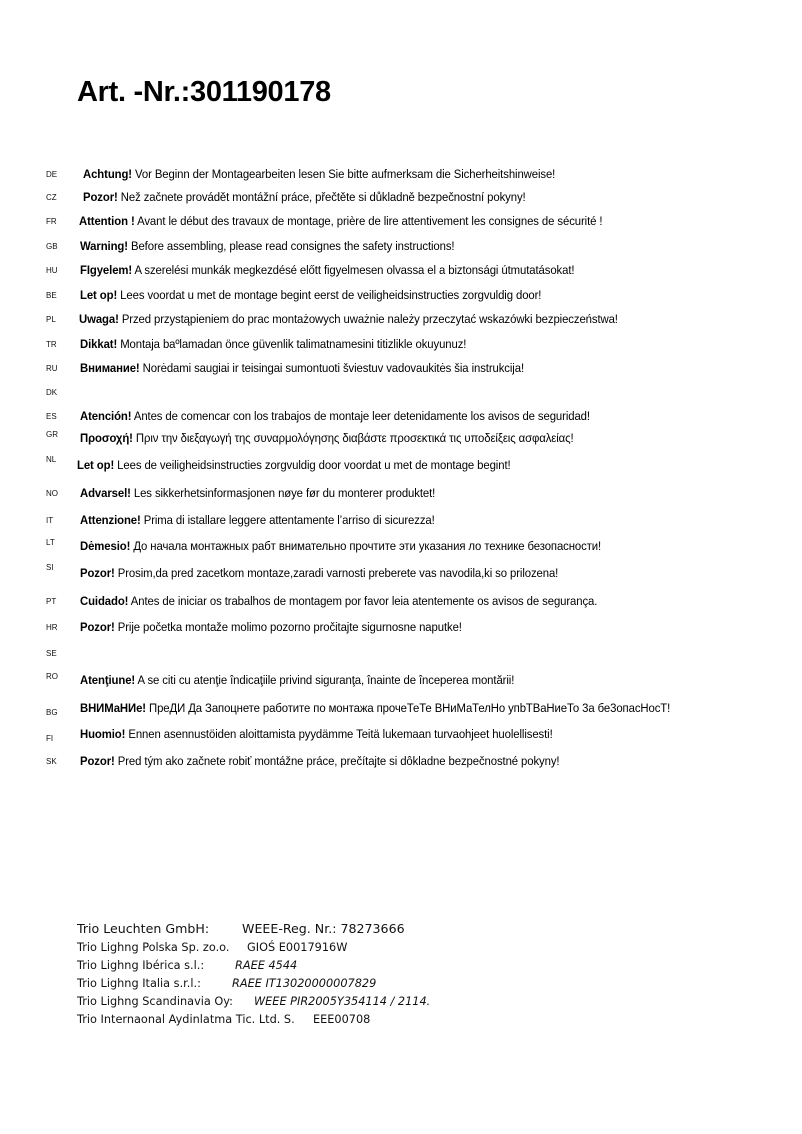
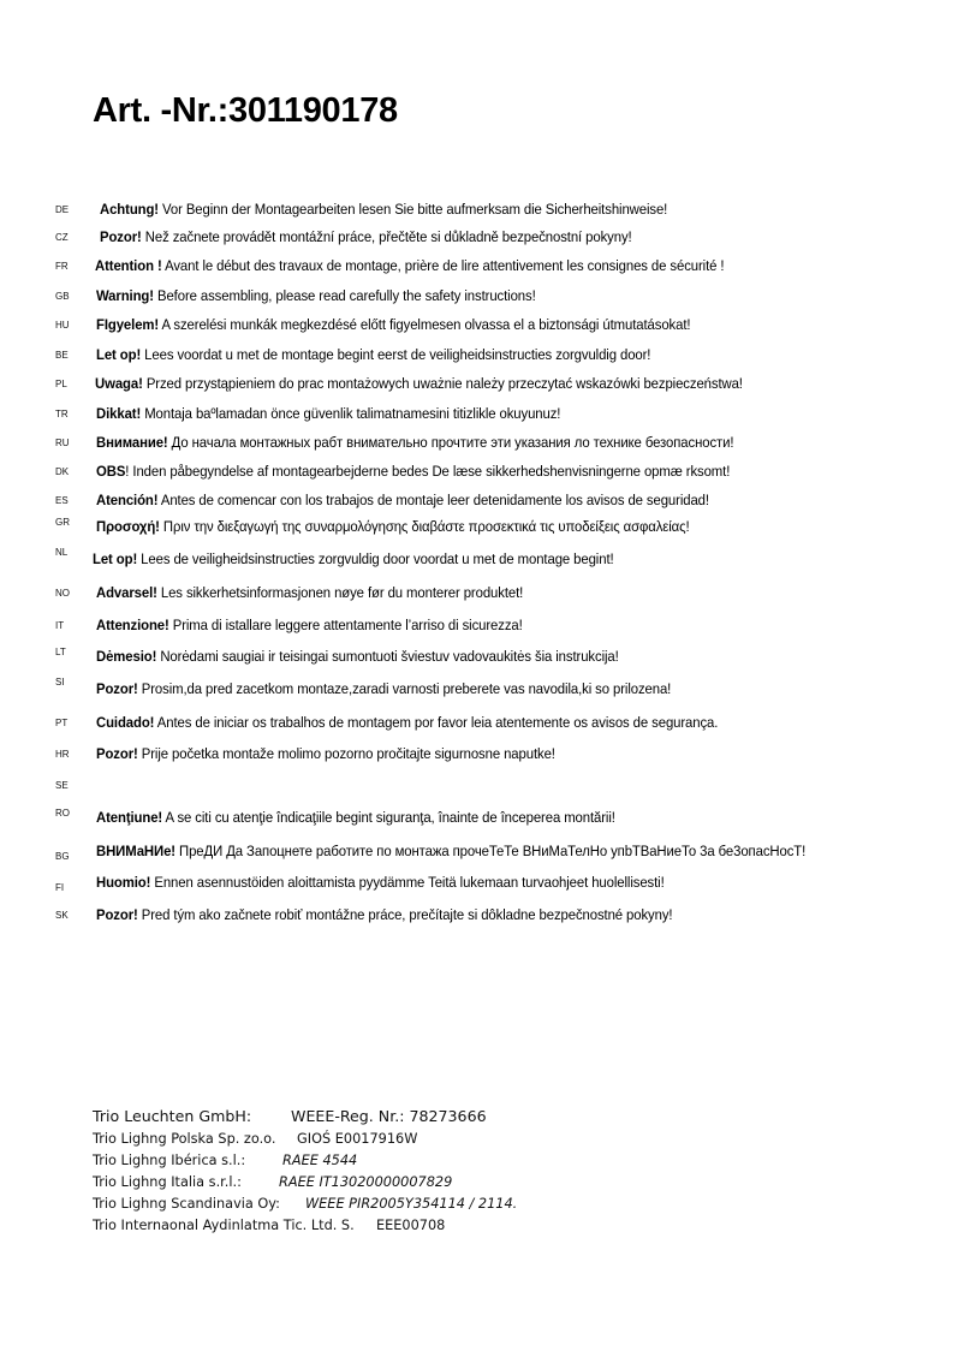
  Art. -Nr.:301190178
  DE
  Achtung! Vor Beginn der Montagearbeiten lesen Sie bitte aufmerksam die Sicherheitshinweise!
  CZ
  Pozor! Než začnete provádět montážní práce, přečtěte si důkladně bezpečnostní pokyny!
  FR
  Attention ! Avant le début des travaux de montage, prière de lire attentivement les consignes de sécurité !
  GB
- Warning! Before assembling, please read consignes the safety instructions!
+ Warning! Before assembling, please read carefully the safety instructions!
  HU
  FIgyelem! A szerelési munkák megkezdésé előtt figyelmesen olvassa el a biztonsági útmutatásokat!
  BE
  Let op! Lees voordat u met de montage begint eerst de veiligheidsinstructies zorgvuldig door!
  PL
  Uwaga! Przed przystąpieniem do prac montażowych uważnie należy przeczytać wskazówki bezpieczeństwa!
  TR
  Dikkat! Montaja baºlamadan önce güvenlik talimatnamesini titizlikle okuyunuz!
  RU
- Внимание! Norėdami saugiai ir teisingai sumontuoti šviestuv vadovaukitės šia instrukcija!
+ Внимание! До начала монтажных рабт внимательно прочтите эти указания ло технике безопасности!
  DK
+ OBS! Inden påbegyndelse af montagearbejderne bedes De læse sikkerhedshenvisningerne opmæ rksomt!
  ES
  Atención! Antes de comencar con los trabajos de montaje leer detenidamente los avisos de seguridad!
  GR
  Προσοχή! Πριν την διεξαγωγή της συναρμολόγησης διαβάστε προσεκτικά τις υποδείξεις ασφαλείας!
  NL
  Let op! Lees de veiligheidsinstructies zorgvuldig door voordat u met de montage begint!
  NO
  Advarsel! Les sikkerhetsinformasjonen nøye før du monterer produktet!
  IT
  Attenzione! Prima di istallare leggere attentamente l’arriso di sicurezza!
  LT
- Dėmesio! До начала монтажных рабт внимательно прочтите эти указания ло технике безопасности!
+ Dėmesio! Norėdami saugiai ir teisingai sumontuoti šviestuv vadovaukitės šia instrukcija!
  SI
  Pozor! Prosim,da pred zacetkom montaze,zaradi varnosti preberete vas navodila,ki so prilozena!
  PT
  Cuidado! Antes de iniciar os trabalhos de montagem por favor leia atentemente os avisos de segurança.
  HR
  Pozor! Prije početka montaže molimo pozorno pročitajte sigurnosne naputke!
  SE
  RO
- Atenţiune! A se citi cu atenţie îndicaţiile privind siguranţa, înainte de începerea montării!
+ Atenţiune! A se citi cu atenţie îndicaţiile begint siguranţa, înainte de începerea montării!
  BG
  ВНИМаНИе! ПреДИ Да Запоцнете работите по монтажа прочеТеТе ВНиМаТелНо упbТВаНиеТо 3а бе3опасНосТ!
  FI
  Huomio! Ennen asennustöiden aloittamista pyydämme Teitä lukemaan turvaohjeet huolellisesti!
  SK
  Pozor! Pred tým ako začnete robiť montážne práce, prečítajte si dôkladne bezpečnostné pokyny!
  Trio Leuchten GmbH:
  WEEE-Reg. Nr.: 78273666
  Trio Lighng Polska Sp. zo.o.
  GIOŚ E0017916W
  Trio Lighng Ibérica s.l.:
  RAEE 4544
  Trio Lighng Italia s.r.l.:
  RAEE IT13020000007829
  Trio Lighng Scandinavia Oy:
  WEEE PIR2005Y354114 / 2114.
  Trio Internaonal Aydinlatma Tic. Ltd. S.
  EEE00708
